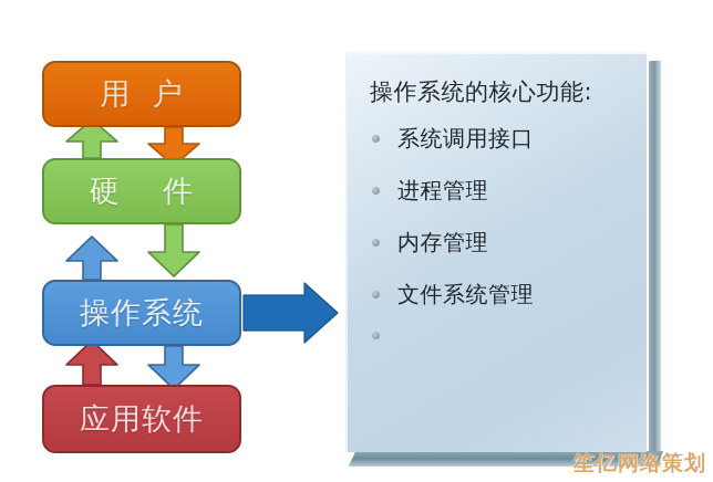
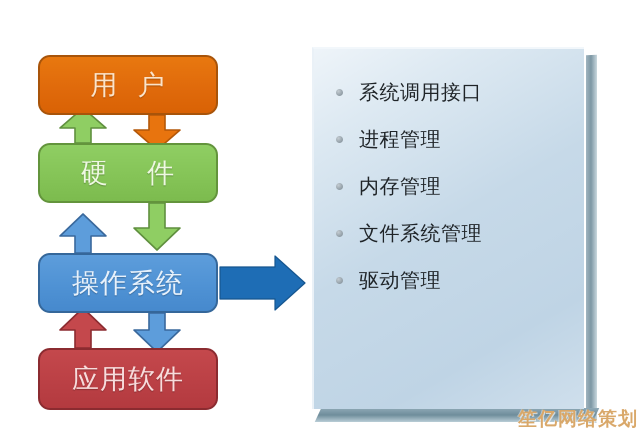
  用 户
  硬 件
  操作系统
  应用软件
- 操作系统的核心功能:
  系统调用接口
  进程管理
  内存管理
  文件系统管理
+ 驱动管理
  笙亿网络策划
